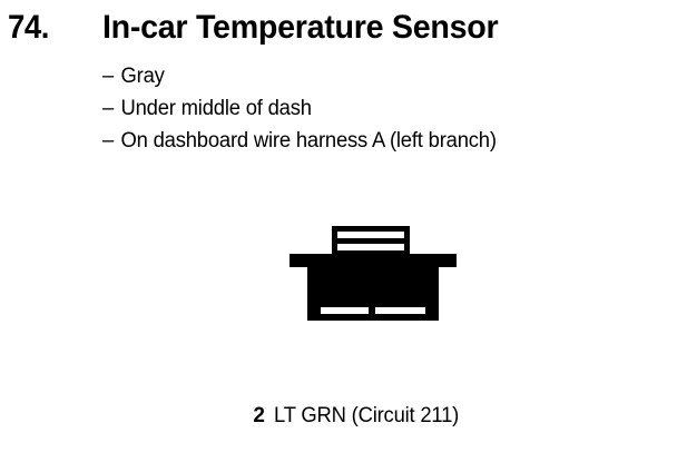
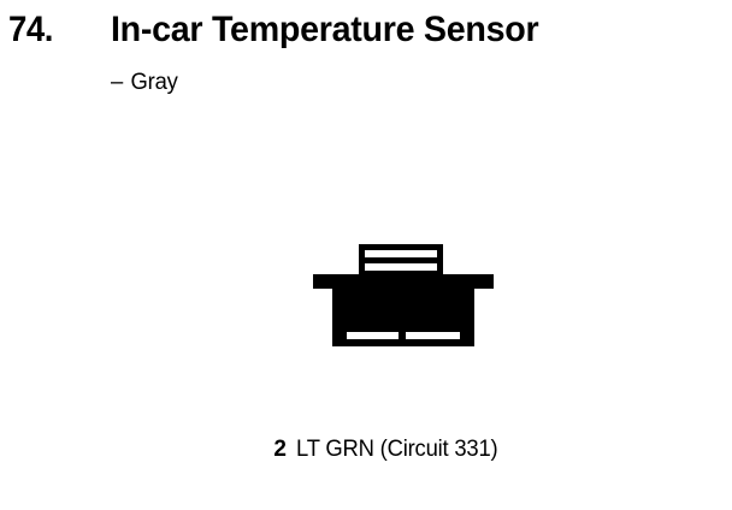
  74.
  In-car Temperature Sensor
  – Gray
- – Under middle of dash
- – On dashboard wire harness A (left branch)
  2
- LT GRN (Circuit 211)
+ LT GRN (Circuit 331)
